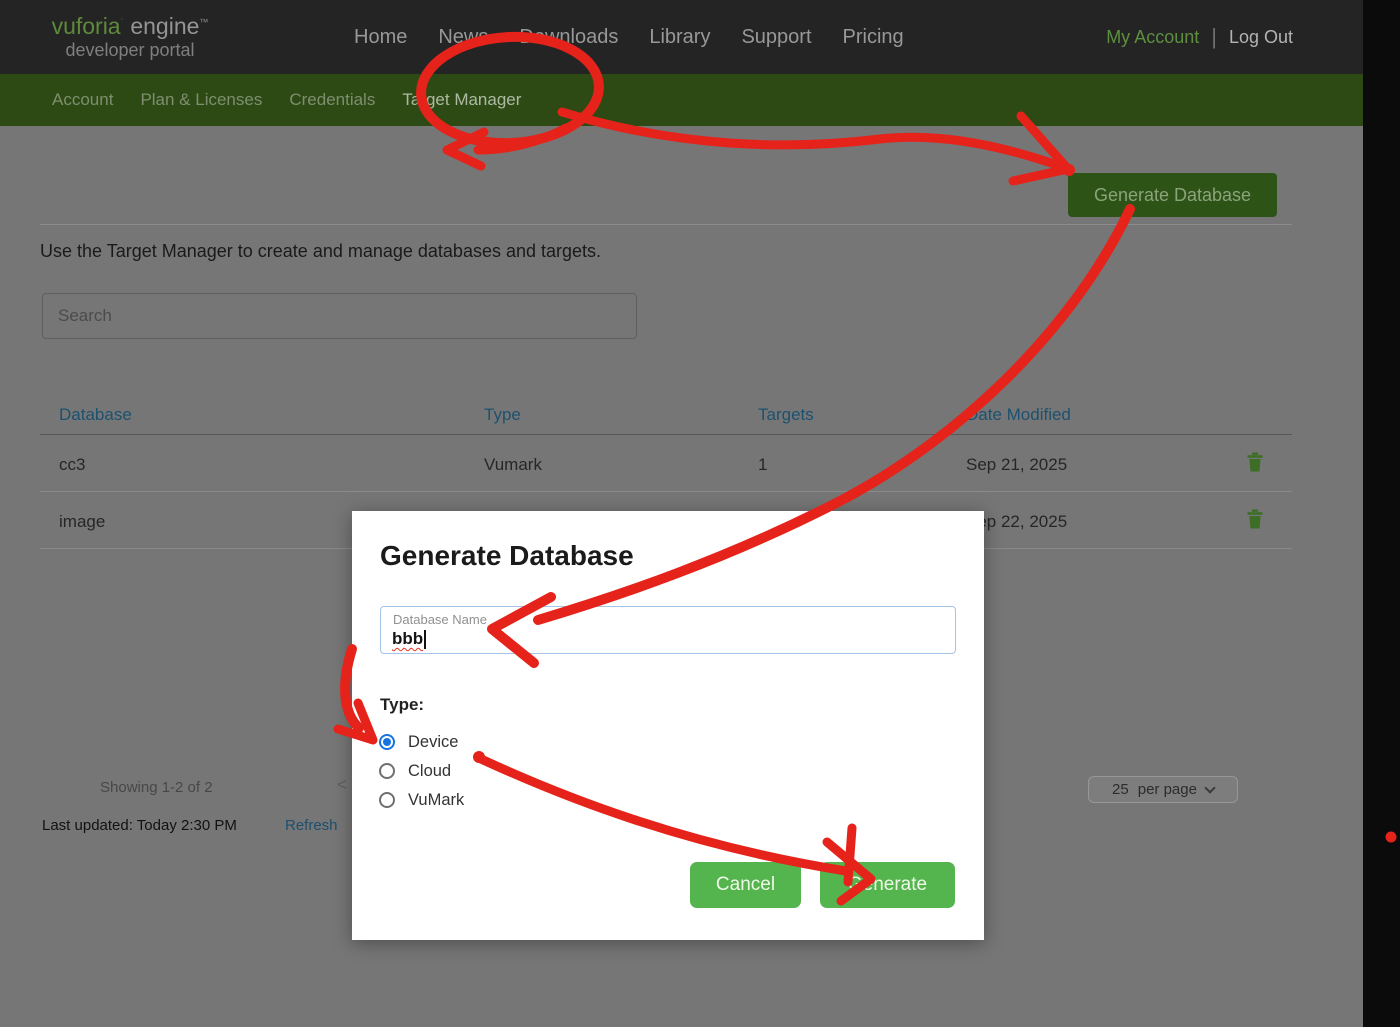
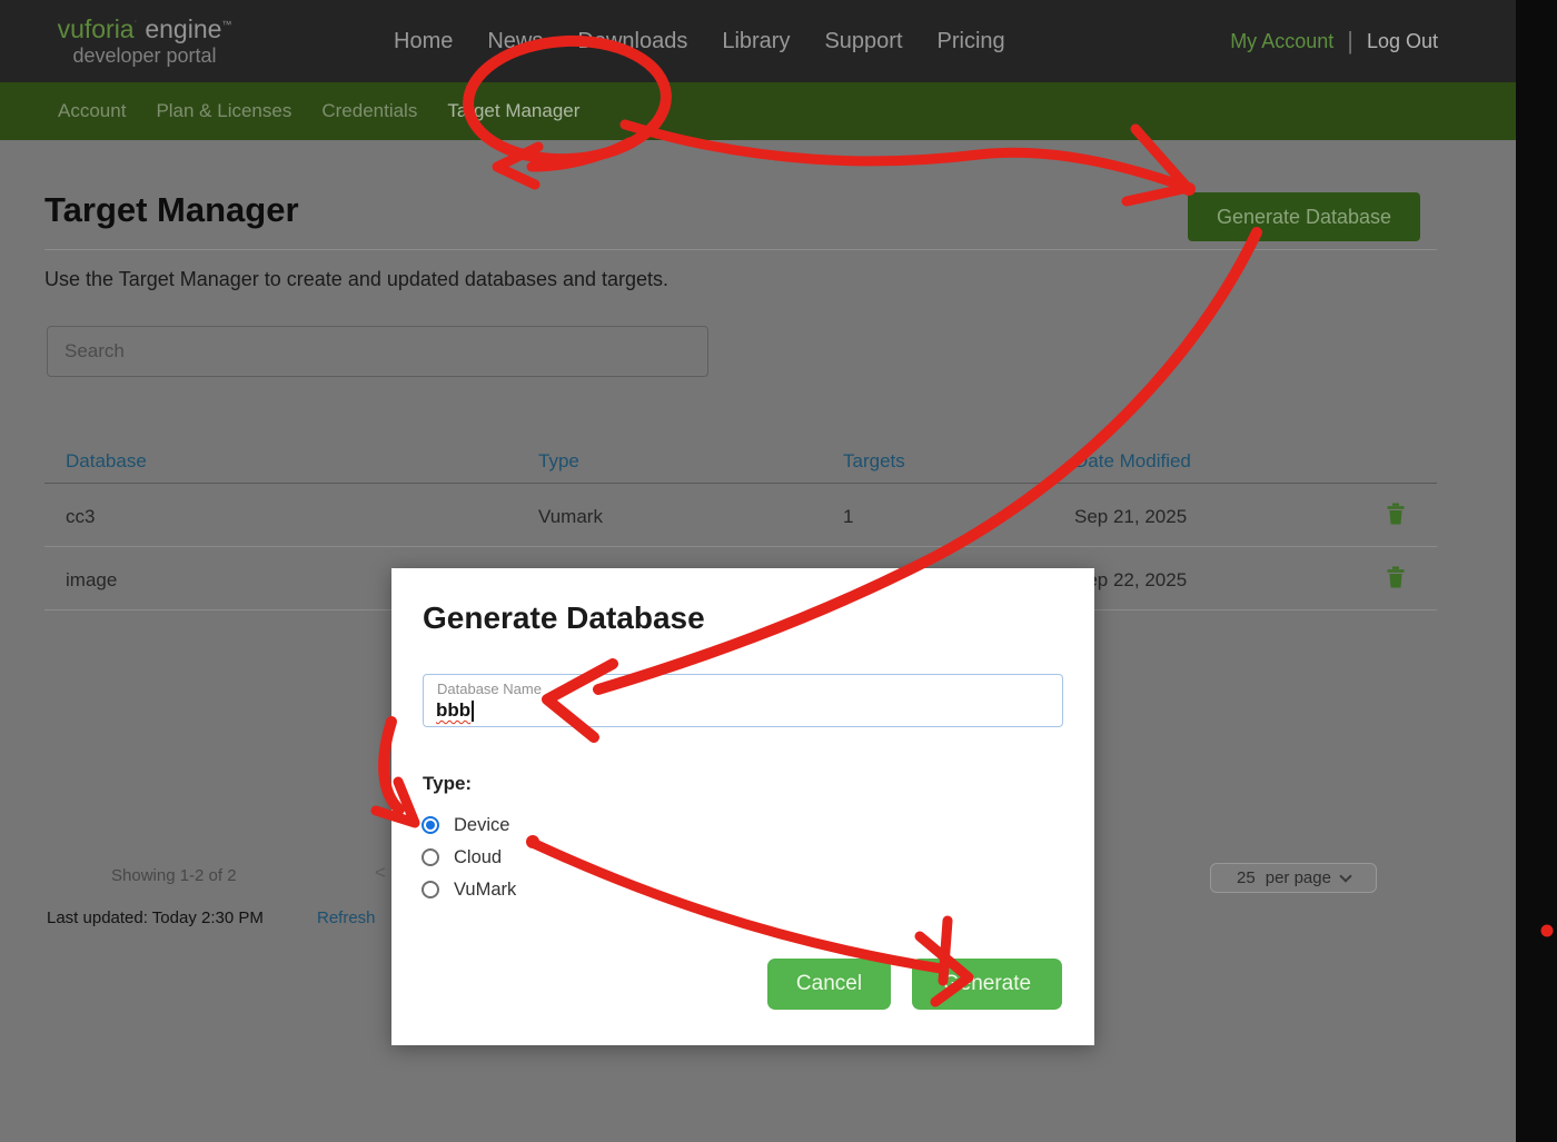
  vuforia˙ engine™
  developer portal
  Home
  New
  wnloads
  Library
  Support
  Pricing
  My Account
  |
  Log Out
  Account
  Plan & Licenses
  Credentials
  Taget Manager
+ Target Manager
  Generate Database
- Use the Target Manager to create and manage databases and targets.
+ Use the Target Manager to create and updated databases and targets.
  Search
  Database
  Type
  Targets
  ate Modified
  cc3
  Vumark
  1
  Sep 21, 2025
  image
  p 22, 2025
  Showing 1-2 of 2
  <
  25
  per page
  Last updated: Today 2:30 PM
  Refresh
  Generate Database
  Database Name
  bbb
  Type:
  Device
  Cloud
  VuMark
  Cancel
  Gnerate
